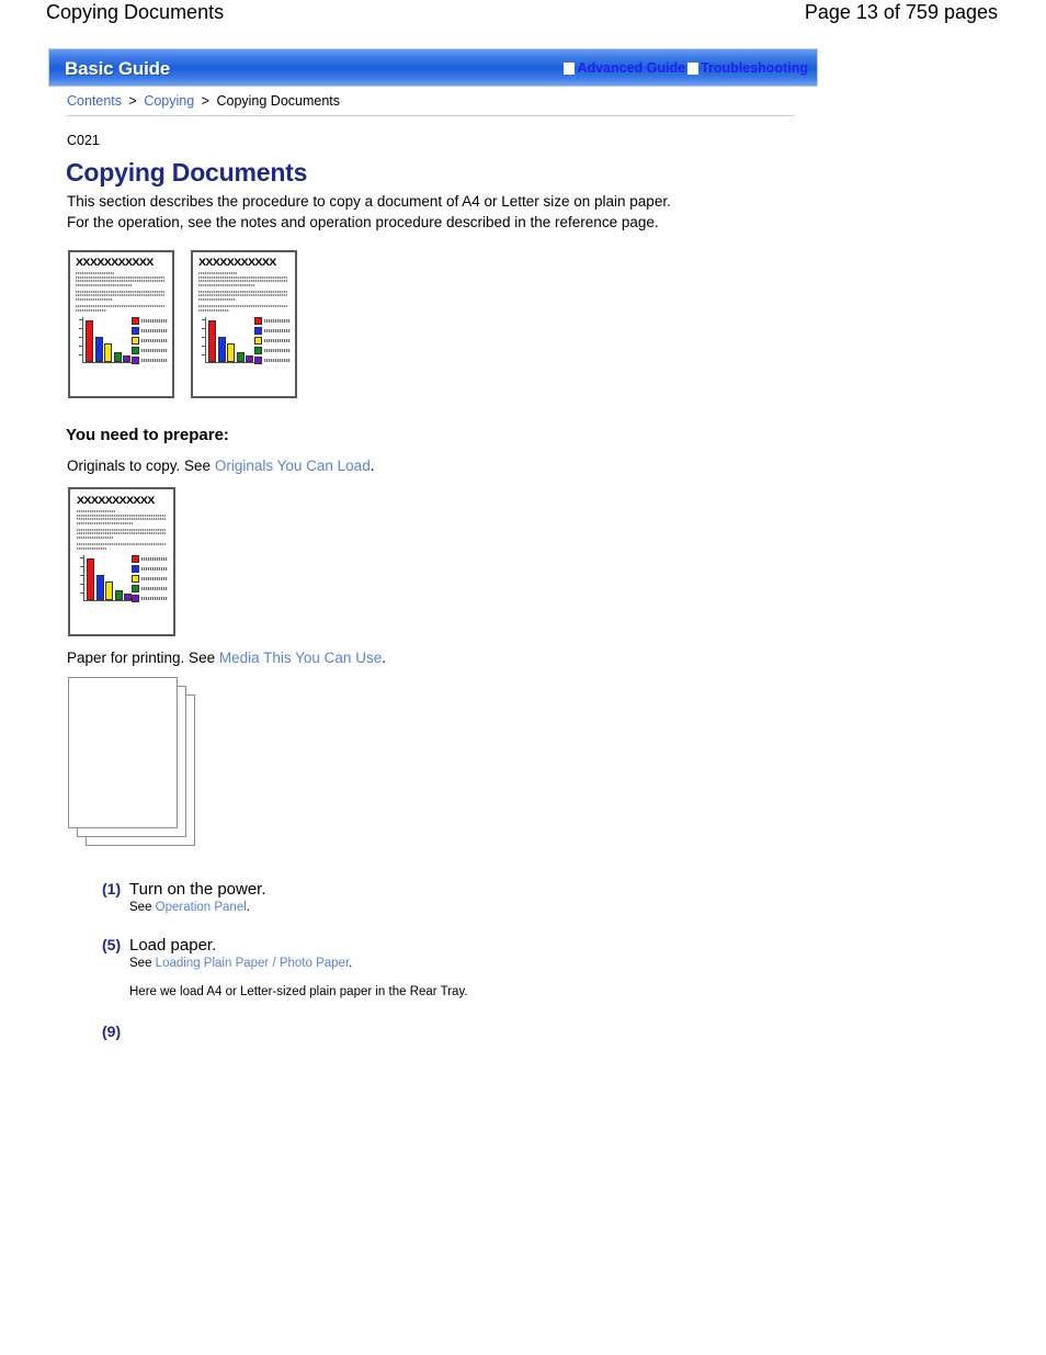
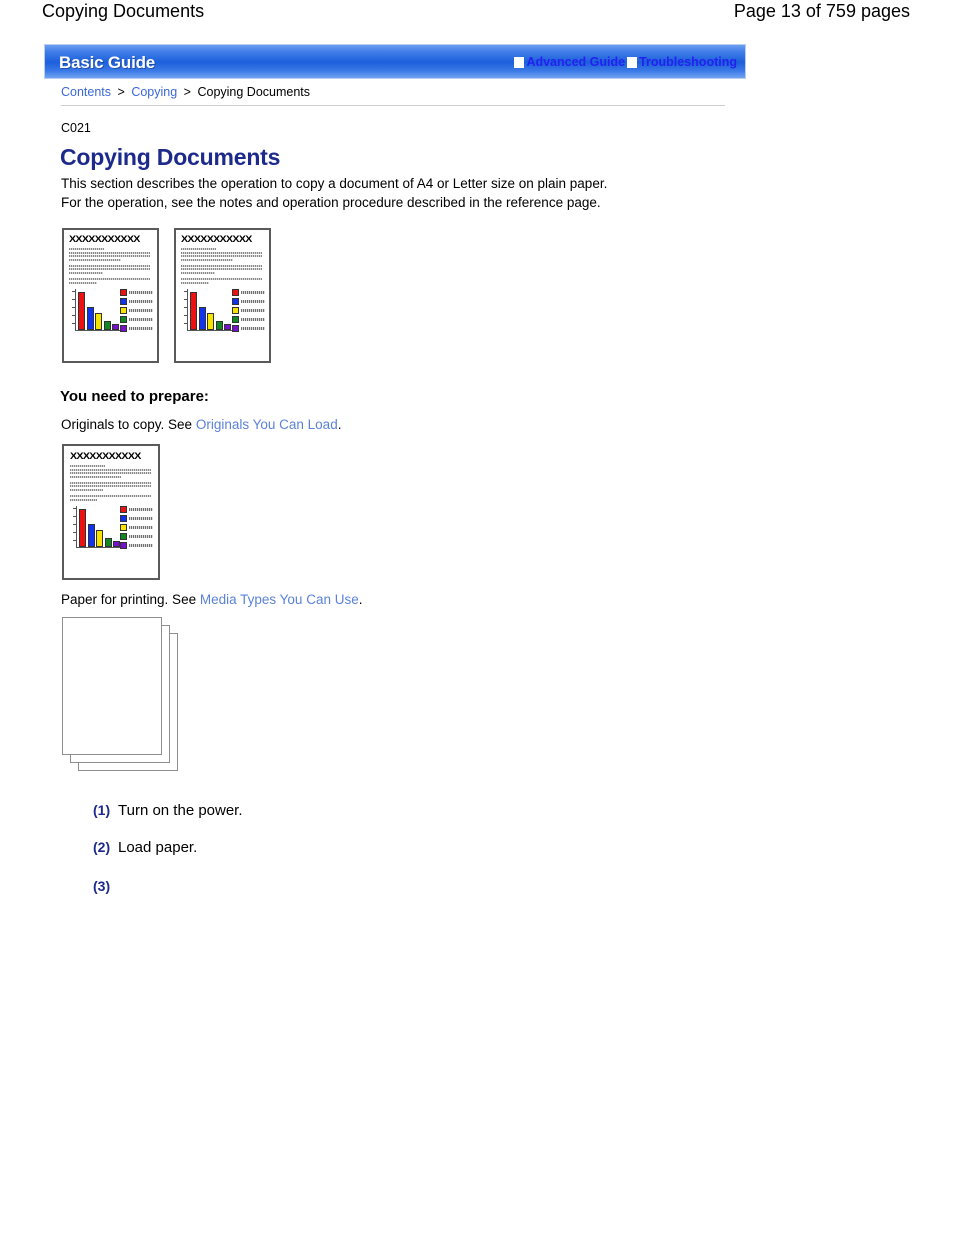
  Copying Documents
  Page 13 of 759 pages
  Basic Guide
  Advanced Guide
  Troubleshooting
  Contents > Copying > Copying Documents
  C021
  Copying Documents
- This section describes the procedure to copy a document of A4 or Letter size on plain paper.
+ This section describes the operation to copy a document of A4 or Letter size on plain paper.
  For the operation, see the notes and operation procedure described in the reference page.
  XXXXXXXXXXX
  XXXXXXXXXXX
  You need to prepare:
  Originals to copy. See Originals You Can Load.
  XXXXXXXXXXX
- Paper for printing. See Media This You Can Use.
+ Paper for printing. See Media Types You Can Use.
  (1)
  Turn on the power.
- See Operation Panel.
- (5)
+ (2)
  Load paper.
- See Loading Plain Paper / Photo Paper.
- Here we load A4 or Letter-sized plain paper in the Rear Tray.
- (9)
+ (3)
